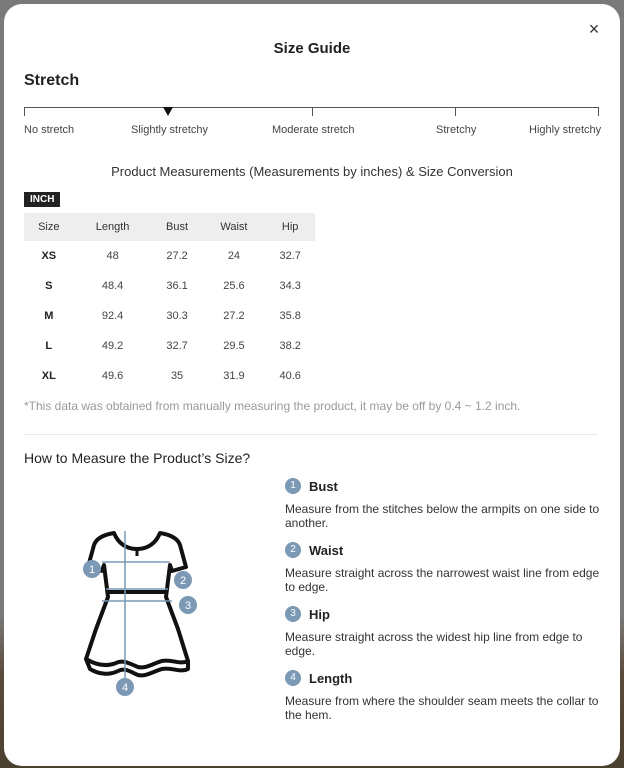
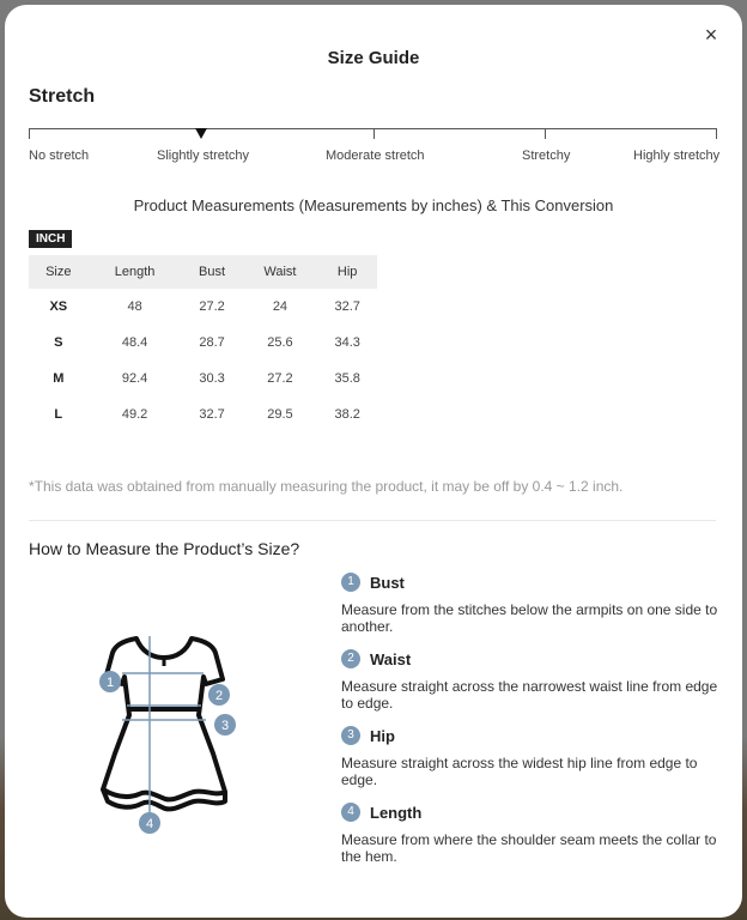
  ×
  Size Guide
  Stretch
  No stretch
  Slightly stretchy
  Moderate stretch
  Stretchy
  Highly stretchy
- Product Measurements (Measurements by inches) & Size Conversion
+ Product Measurements (Measurements by inches) & This Conversion
  INCH
  Size	Length	Bust	Waist	Hip
  XS	48	27.2	24	32.7
- S	48.4	36.1	25.6	34.3
+ S	48.4	28.7	25.6	34.3
  M	92.4	30.3	27.2	35.8
  L	49.2	32.7	29.5	38.2
- XL	49.6	35	31.9	40.6
  *This data was obtained from manually measuring the product, it may be off by 0.4 ~ 1.2 inch.
  How to Measure the Product’s Size?
  1
  2
  3
  4
  1
  Bust
  Measure from the stitches below the armpits on one side to another.
  2
  Waist
  Measure straight across the narrowest waist line from edge to edge.
  3
  Hip
  Measure straight across the widest hip line from edge to edge.
  4
  Length
  Measure from where the shoulder seam meets the collar to the hem.
